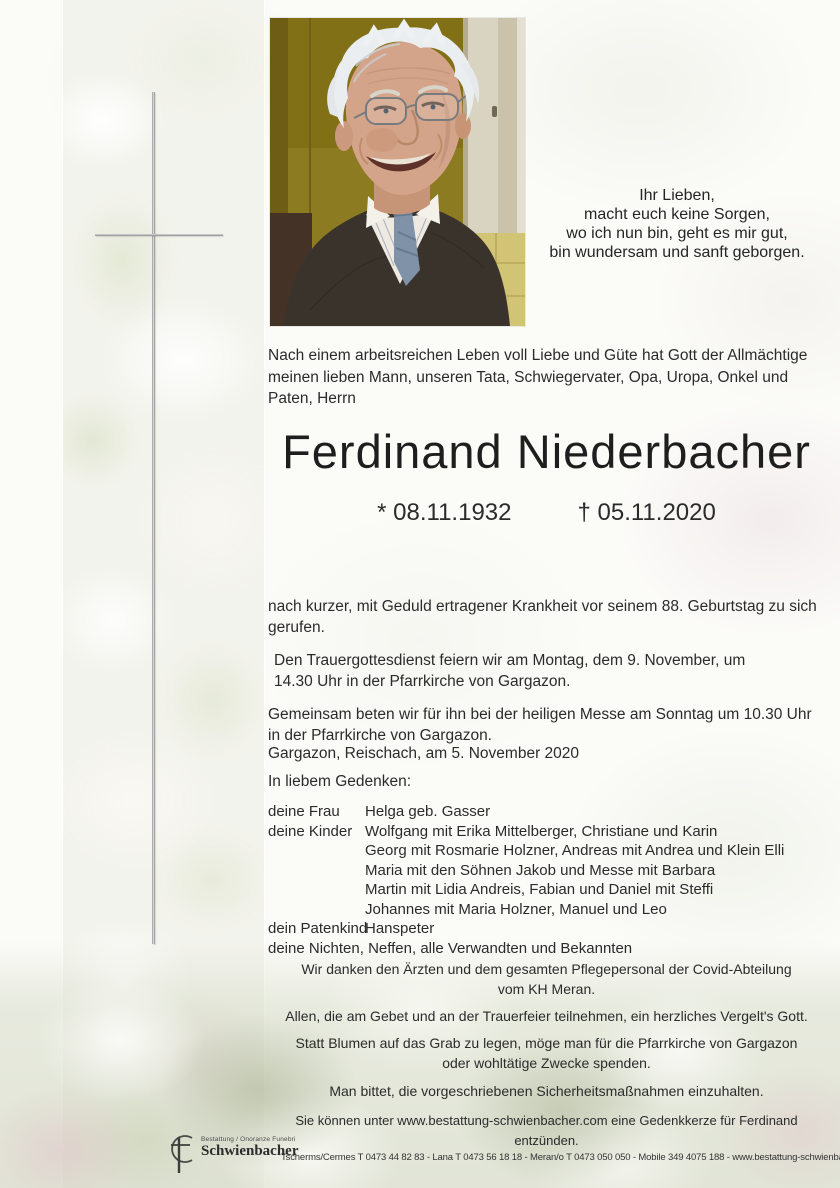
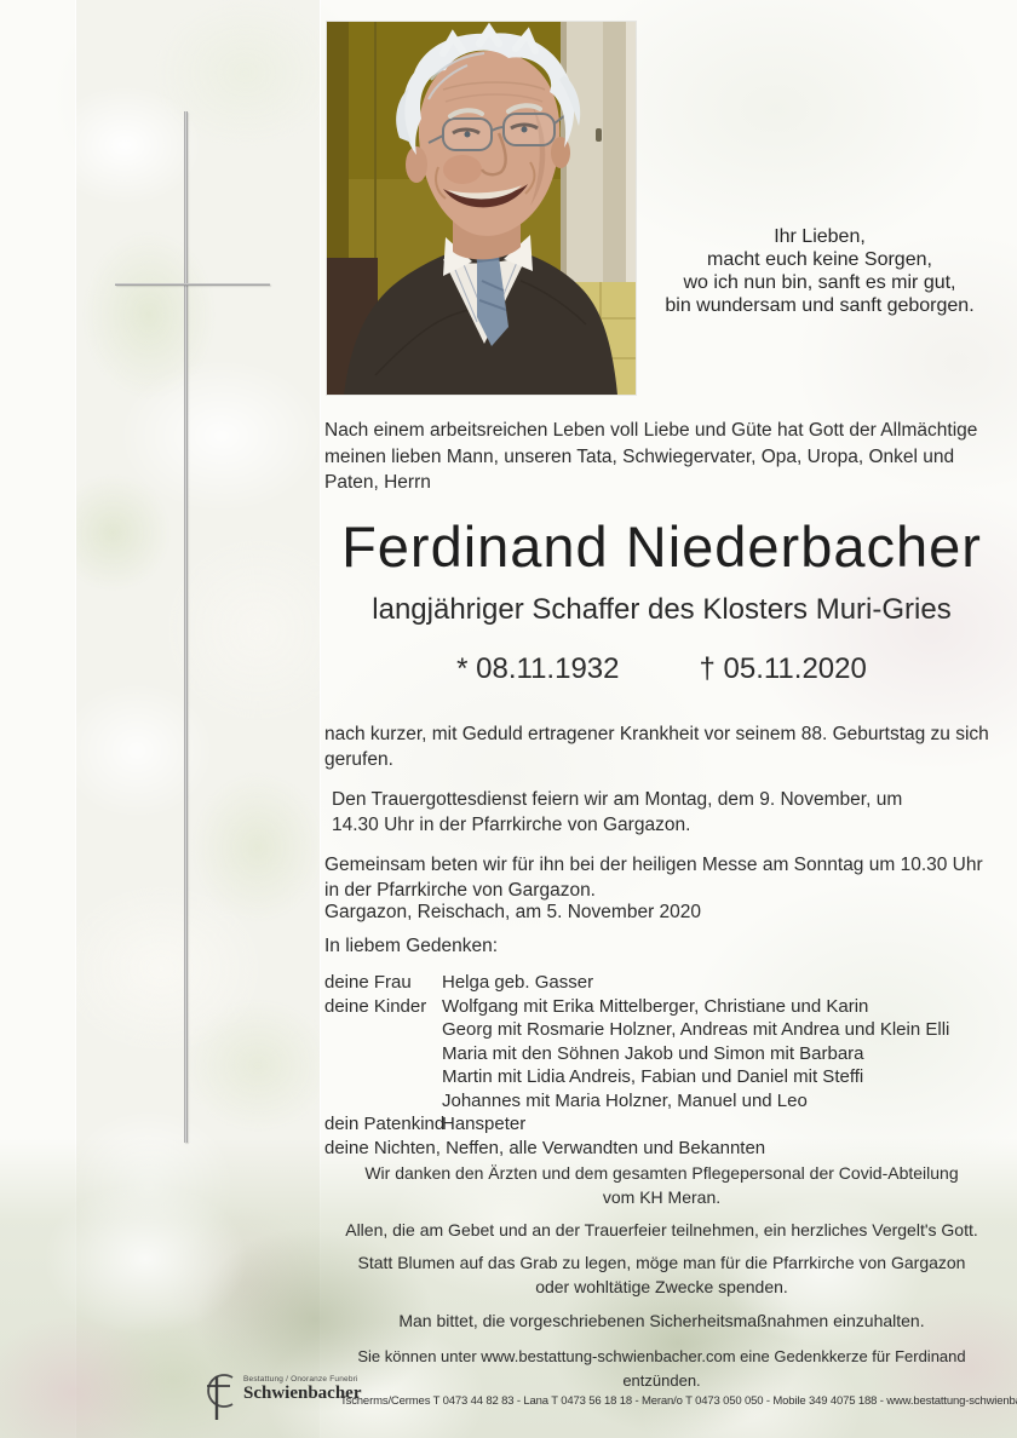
  Ihr Lieben,
  macht euch keine Sorgen,
- wo ich nun bin, geht es mir gut,
+ wo ich nun bin, sanft es mir gut,
  bin wundersam und sanft geborgen.
  Nach einem arbeitsreichen Leben voll Liebe und Güte hat Gott der Allmächtige
  meinen lieben Mann, unseren Tata, Schwiegervater, Opa, Uropa, Onkel und
  Paten, Herrn
  Ferdinand Niederbacher
+ langjähriger Schaffer des Klosters Muri-Gries
  * 08.11.1932
  † 05.11.2020
  nach kurzer, mit Geduld ertragener Krankheit vor seinem 88. Geburtstag zu sich
  gerufen.
  Den Trauergottesdienst feiern wir am Montag, dem 9. November, um
  14.30 Uhr in der Pfarrkirche von Gargazon.
  Gemeinsam beten wir für ihn bei der heiligen Messe am Sonntag um 10.30 Uhr
  in der Pfarrkirche von Gargazon.
  Gargazon, Reischach, am 5. November 2020
  In liebem Gedenken:
  deine Frau Helga geb. Gasser
  deine Kinder Wolfgang mit Erika Mittelberger, Christiane und Karin
  Georg mit Rosmarie Holzner, Andreas mit Andrea und Klein Elli
- Maria mit den Söhnen Jakob und Messe mit Barbara
+ Maria mit den Söhnen Jakob und Simon mit Barbara
  Martin mit Lidia Andreis, Fabian und Daniel mit Steffi
  Johannes mit Maria Holzner, Manuel und Leo
  dein PatenkindHanspeter
  deine Nichten, Neffen, alle Verwandten und Bekannten
  Wir danken den Ärzten und dem gesamten Pflegepersonal der Covid-Abteilung
  vom KH Meran.
  Allen, die am Gebet und an der Trauerfeier teilnehmen, ein herzliches Vergelt's Gott.
  Statt Blumen auf das Grab zu legen, möge man für die Pfarrkirche von Gargazon
  oder wohltätige Zwecke spenden.
  Man bittet, die vorgeschriebenen Sicherheitsmaßnahmen einzuhalten.
  Sie können unter www.bestattung-schwienbacher.com eine Gedenkkerze für Ferdinand entzünden.
  Schwienbacher
  Tscherms/Cermes T 0473 44 82 83 - Lana T 0473 56 18 18 - Meran/o T 0473 050 050 - Mobile 349 4075 188 - www.bestattung-schwienb
